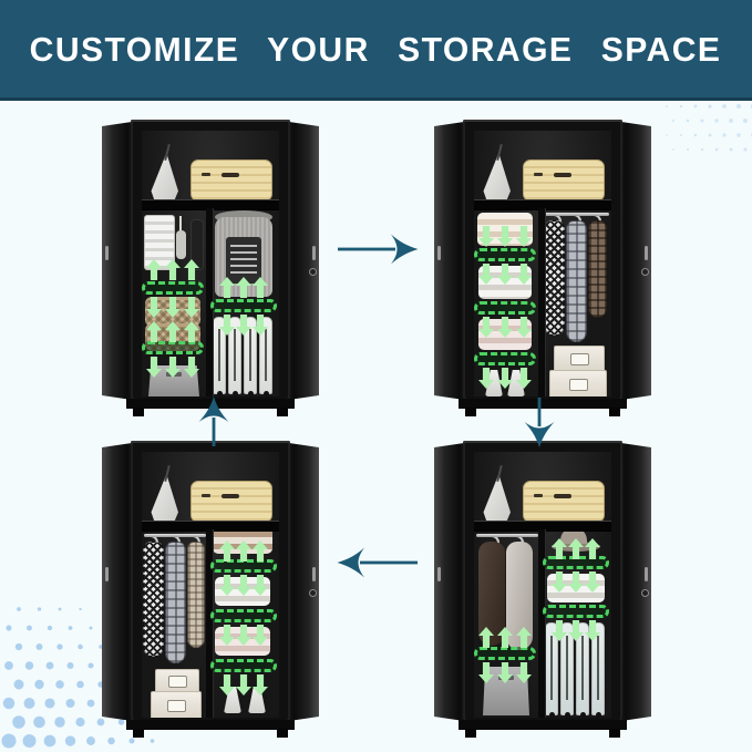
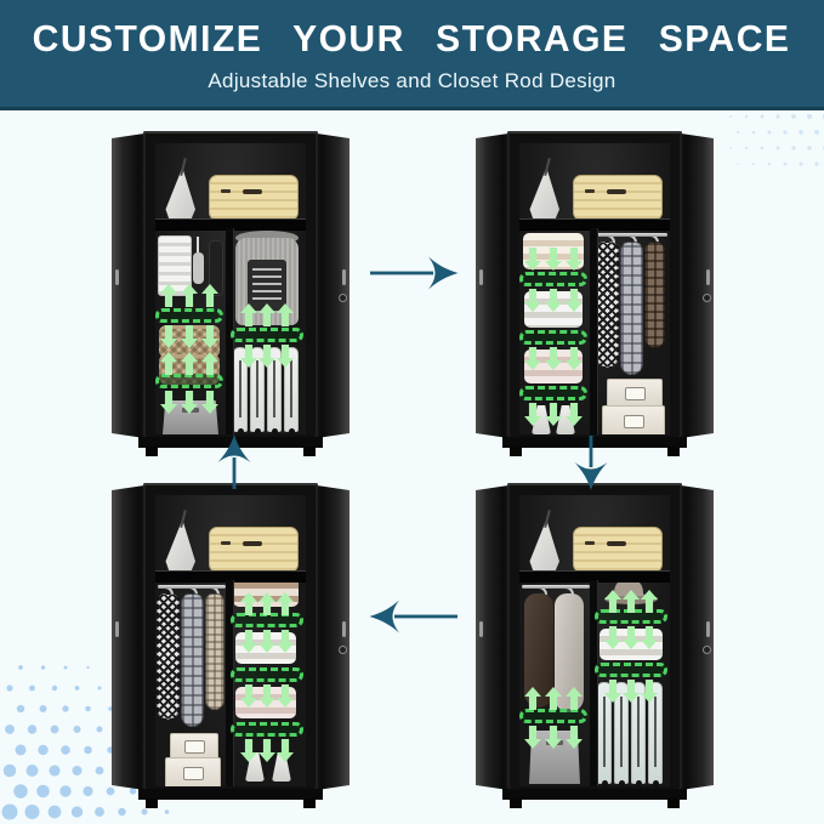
  CUSTOMIZE YOUR STORAGE SPACE
+ Adjustable Shelves and Closet Rod Design
